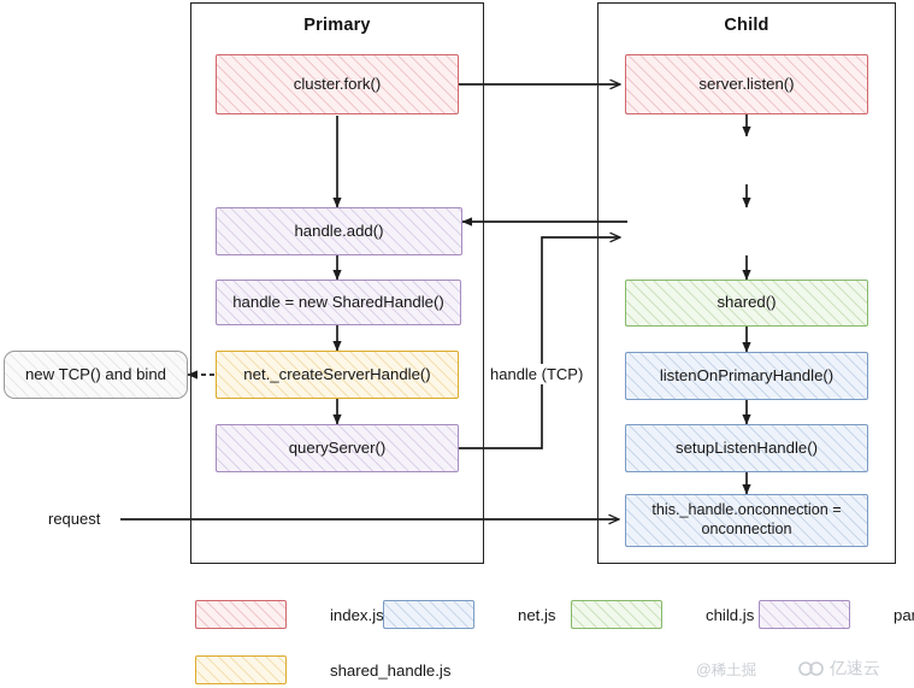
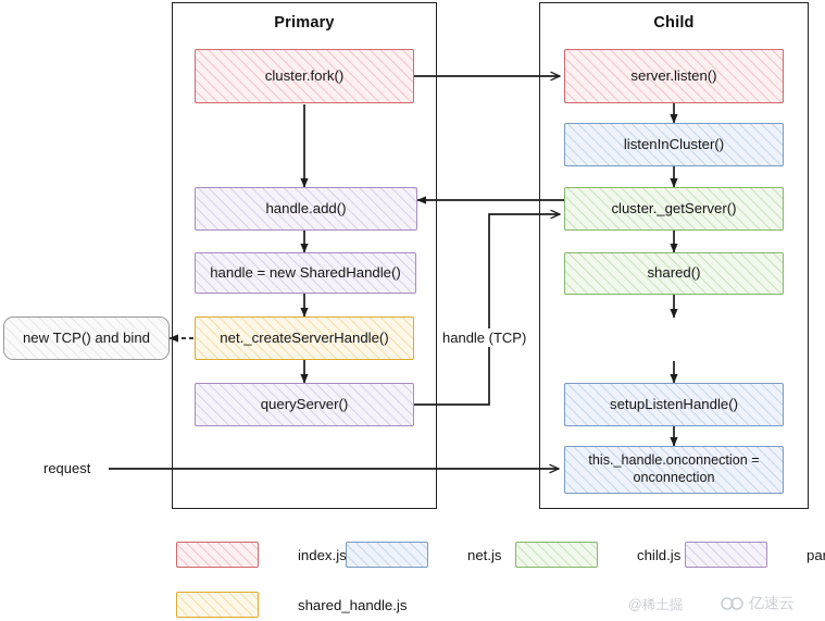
  Primary
  Child
  cluster.fork()
  handle.add()
  handle = new SharedHandle()
  net._createServerHandle()
  queryServer()
  server.listen()
+ listenInCluster()
+ cluster._getServer()
  shared()
- listenOnPrimaryHandle()
  setupListenHandle()
  this._handle.onconnection = onconnection
  new TCP() and bind
  handle (TCP)
  request
  index.js
  net.js
  child.js
  shared_handle.js
  @稀土掘
  亿速云
